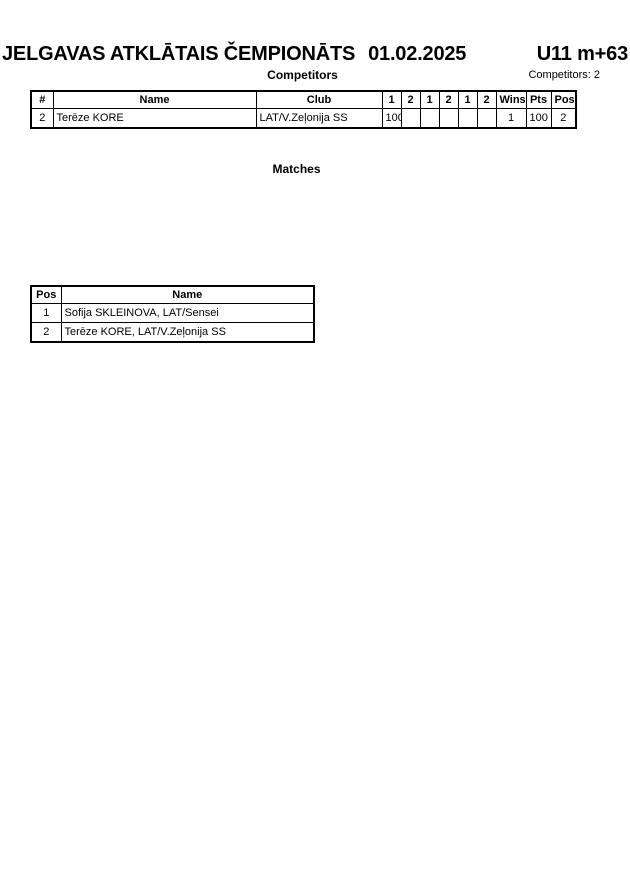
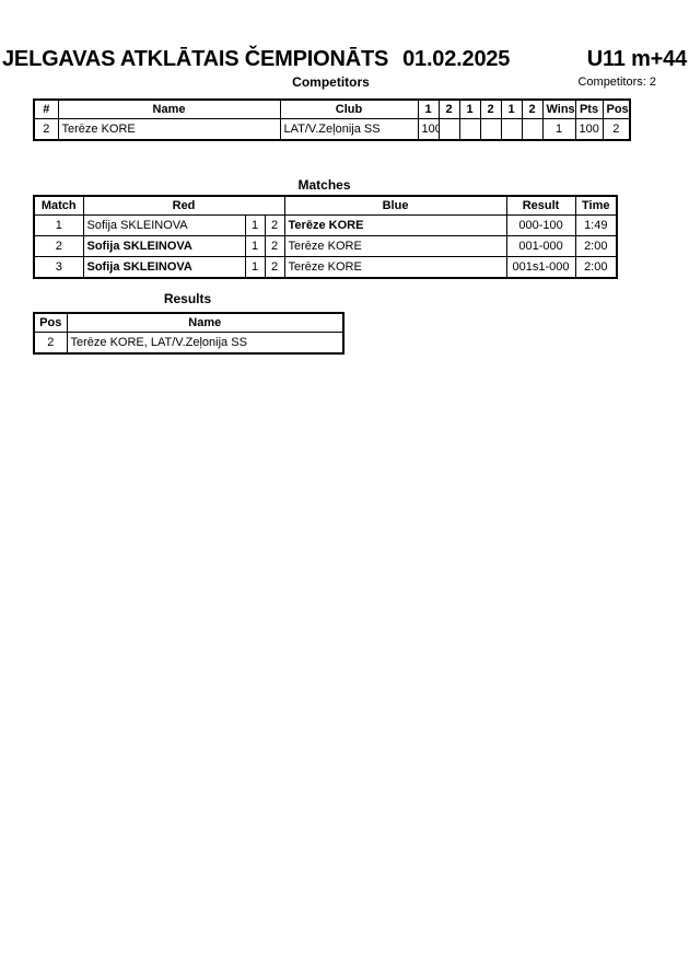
  JELGAVAS ATKLĀTAIS ČEMPIONĀTS
  01.02.2025
- U11 m+63
+ U11 m+44
  Competitors
  Competitors: 2
  #	Name	Club	1	2	1	2	1	2	Wins	Pts	Pos
  2	Terēze KORE	LAT/V.Zeļonija SS	100						1	100	2
  Matches
+ Match	Red	Blue	Result	Time
+ 1	Sofija SKLEINOVA	1	2	Terēze KORE	000-100	1:49
+ 2	Sofija SKLEINOVA	1	2	Terēze KORE	001-000	2:00
+ 3	Sofija SKLEINOVA	1	2	Terēze KORE	001s1-000	2:00
+ Results
  Pos	Name
- 1	Sofija SKLEINOVA, LAT/Sensei
  2	Terēze KORE, LAT/V.Zeļonija SS
